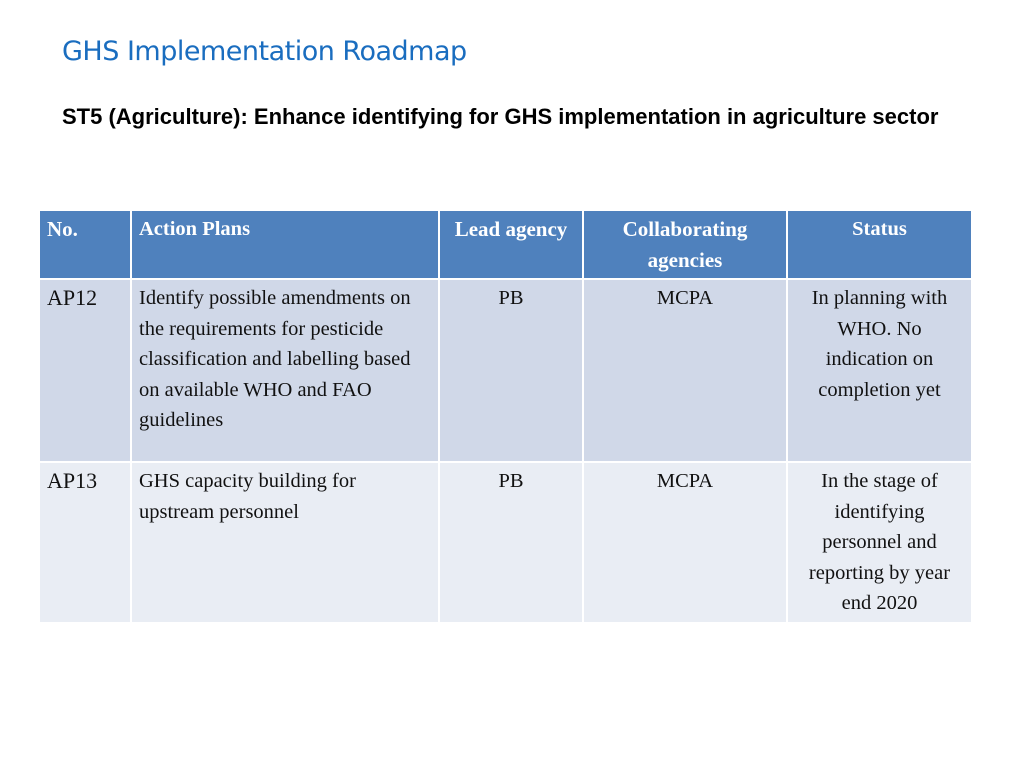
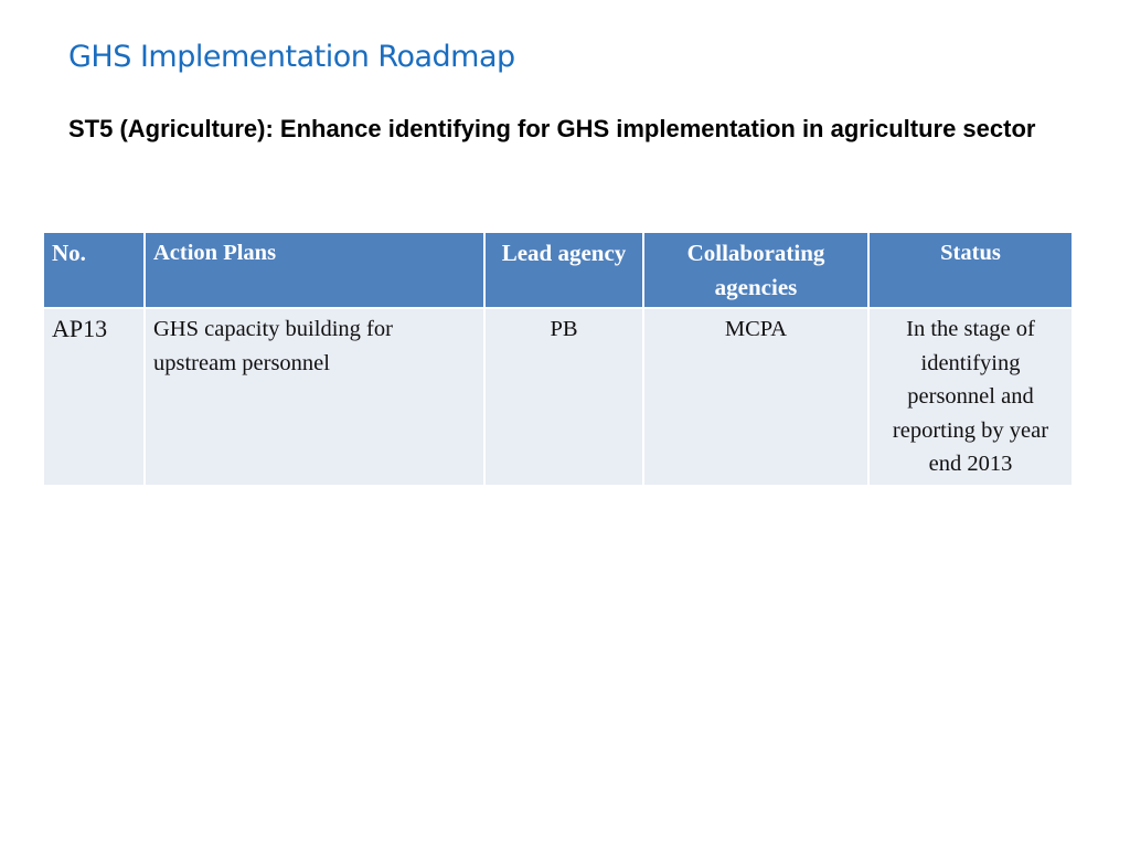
  GHS Implementation Roadmap
  ST5 (Agriculture): Enhance identifying for GHS implementation in agriculture sector
  No.	Action Plans	Lead agency	Collaborating agencies	Status
- AP12	Identify possible amendments on the requirements for pesticide classification and labelling based on available WHO and FAO guidelines	PB	MCPA	In planning with WHO. No indication on completion yet
- AP13	GHS capacity building for upstream personnel	PB	MCPA	In the stage of identifying personnel and reporting by year end 2020
+ AP13	GHS capacity building for upstream personnel	PB	MCPA	In the stage of identifying personnel and reporting by year end 2013
